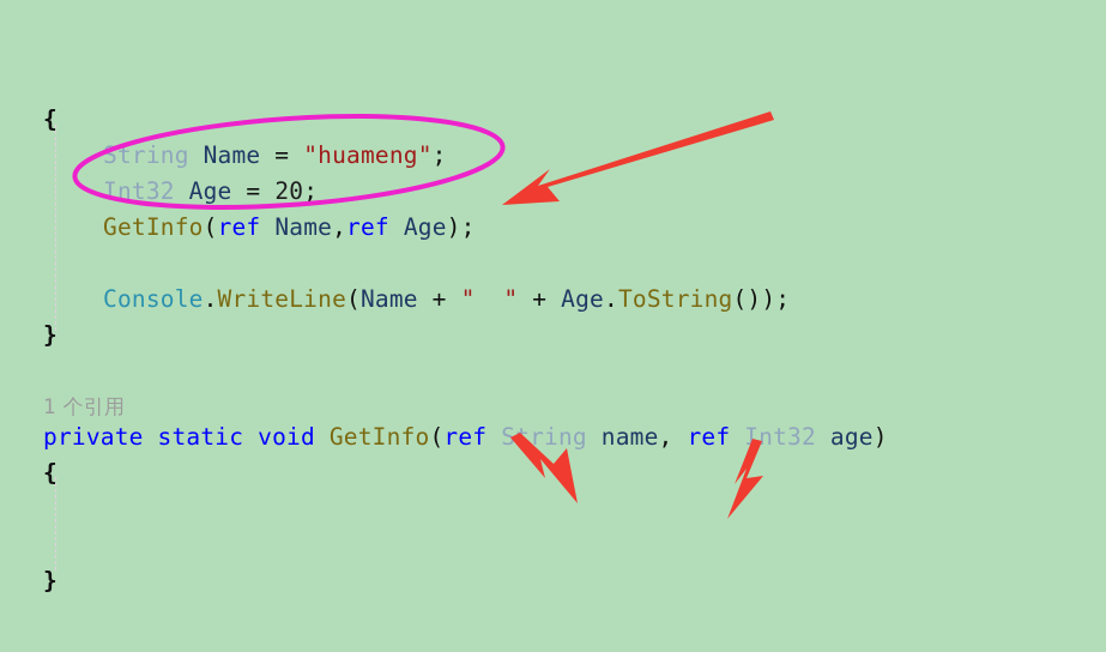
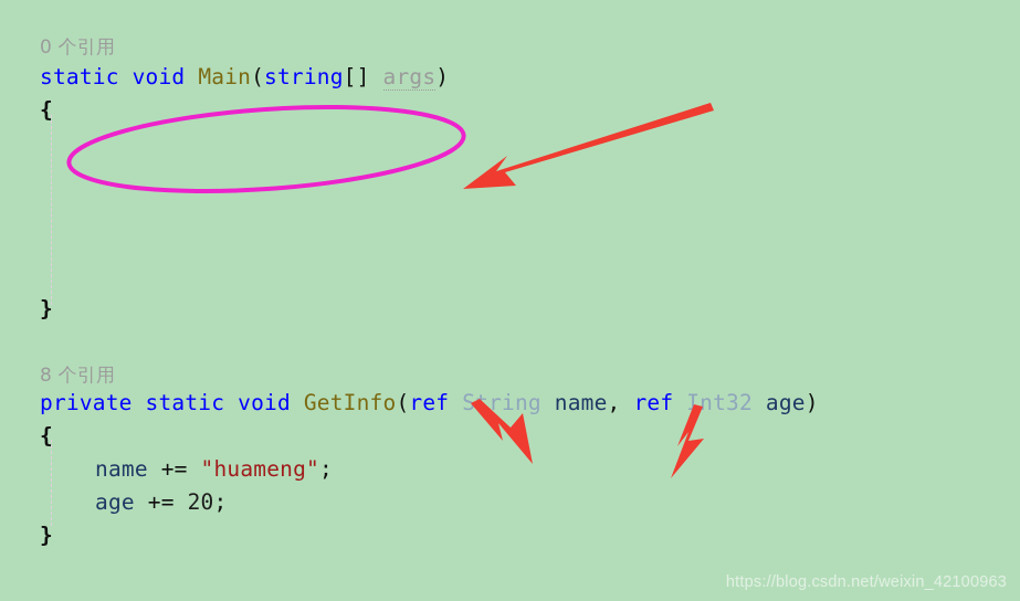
+ 0 个引用
+ static void Main(string[] args)
  {
- String Name = "huameng";
- Int32 Age = 20;
- GetInfo(ref Name,ref Age);
- Console.WriteLine(Name + " " + Age.ToString());
  }
- 1 个引用
+ 8 个引用
  private static void GetInfo(ref Sring name, ref Int32 age)
  {
+ name += "huameng";
+ age += 20;
  }
+ https://blog.csdn.net/weixin_42100963
